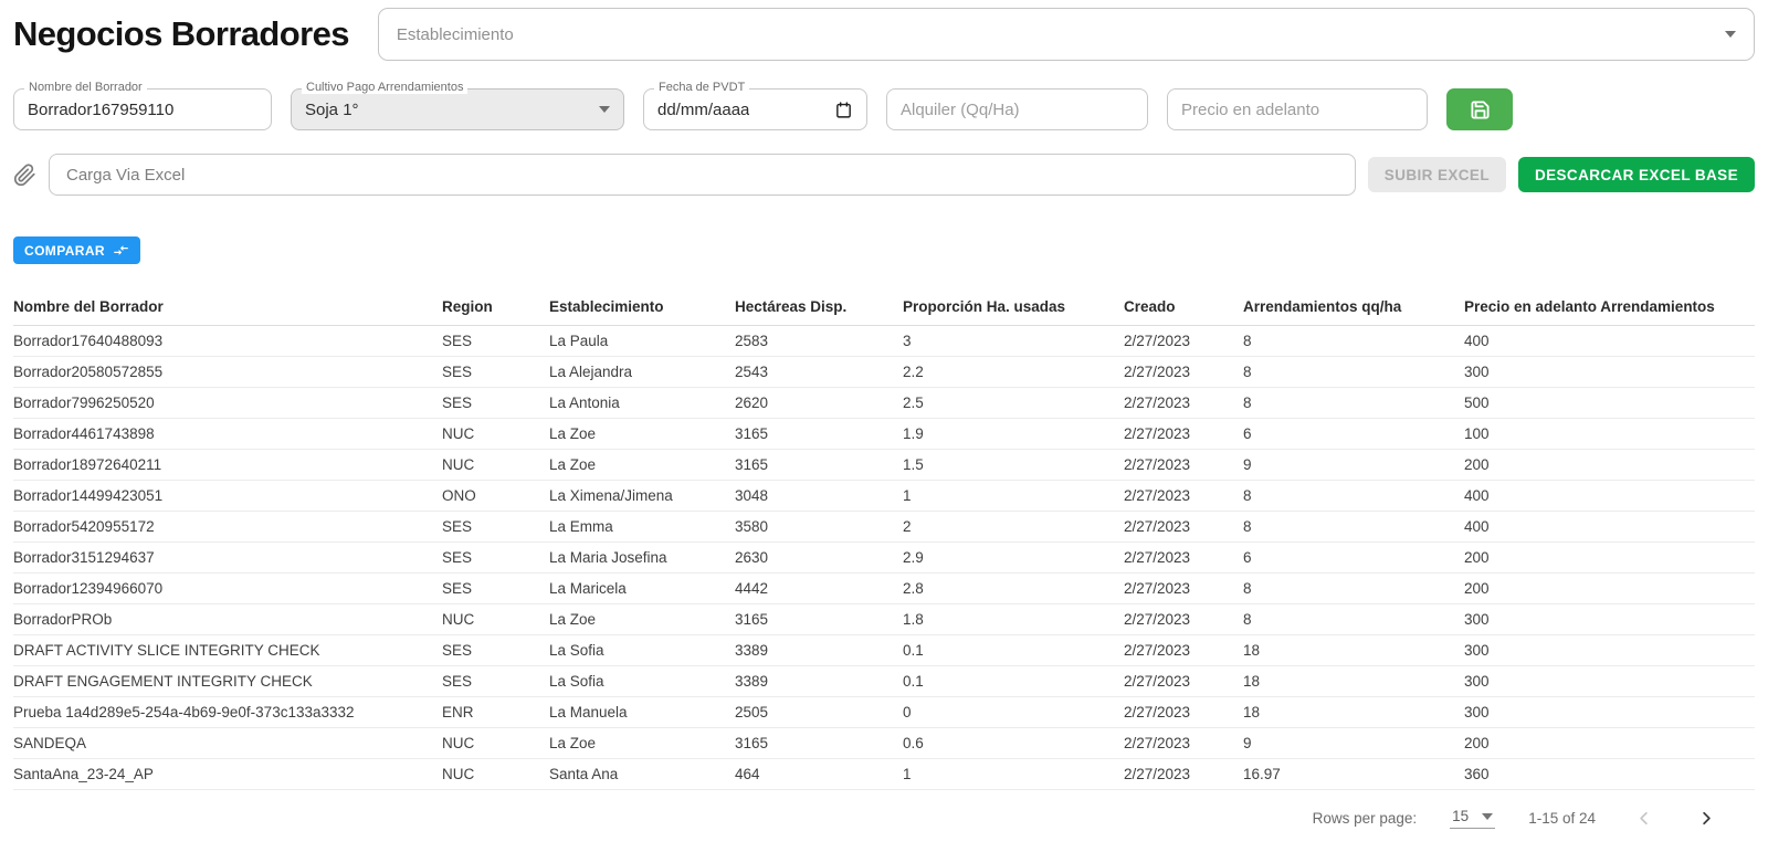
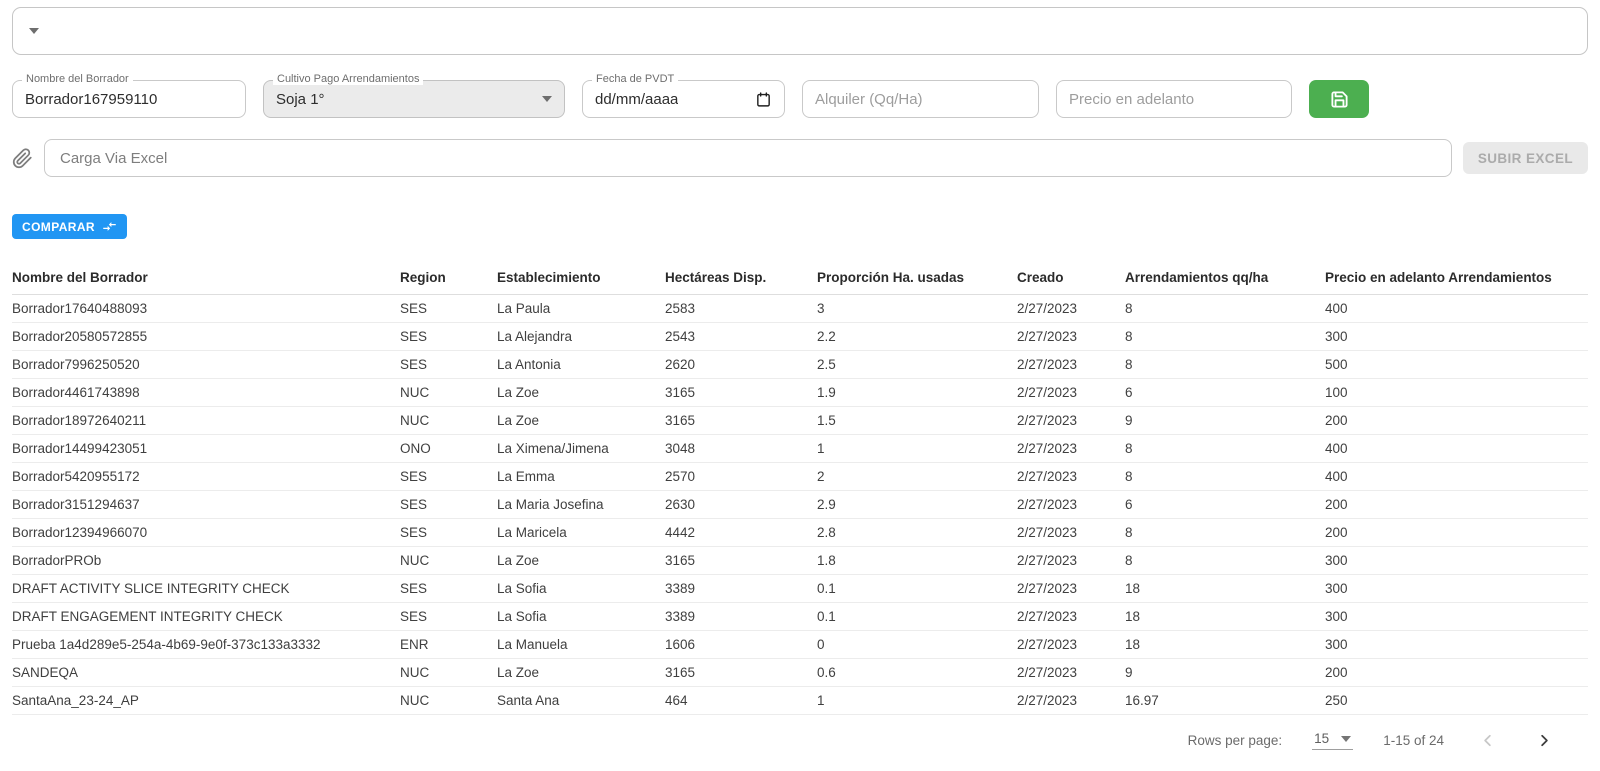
- Negocios Borradores
- Establecimiento
  Nombre del Borrador
  Borrador167959110
  Cultivo Pago Arrendamientos
  Soja 1°
  Fecha de PVDT
  dd/mm/aaaa
  Alquiler (Qq/Ha)
  Precio en adelanto
  Carga Via Excel
  SUBIR EXCEL
- DESCARCAR EXCEL BASE
  COMPARAR
  Nombre del Borrador	Region	Establecimiento	Hectáreas Disp.	Proporción Ha. usadas	Creado	Arrendamientos qq/ha	Precio en adelanto Arrendamientos
  Borrador17640488093	SES	La Paula	2583	3	2/27/2023	8	400
  Borrador20580572855	SES	La Alejandra	2543	2.2	2/27/2023	8	300
  Borrador7996250520	SES	La Antonia	2620	2.5	2/27/2023	8	500
  Borrador4461743898	NUC	La Zoe	3165	1.9	2/27/2023	6	100
  Borrador18972640211	NUC	La Zoe	3165	1.5	2/27/2023	9	200
  Borrador14499423051	ONO	La Ximena/Jimena	3048	1	2/27/2023	8	400
- Borrador5420955172	SES	La Emma	3580	2	2/27/2023	8	400
+ Borrador5420955172	SES	La Emma	2570	2	2/27/2023	8	400
  Borrador3151294637	SES	La Maria Josefina	2630	2.9	2/27/2023	6	200
  Borrador12394966070	SES	La Maricela	4442	2.8	2/27/2023	8	200
  BorradorPROb	NUC	La Zoe	3165	1.8	2/27/2023	8	300
  DRAFT ACTIVITY SLICE INTEGRITY CHECK	SES	La Sofia	3389	0.1	2/27/2023	18	300
  DRAFT ENGAGEMENT INTEGRITY CHECK	SES	La Sofia	3389	0.1	2/27/2023	18	300
- Prueba 1a4d289e5-254a-4b69-9e0f-373c133a3332	ENR	La Manuela	2505	0	2/27/2023	18	300
+ Prueba 1a4d289e5-254a-4b69-9e0f-373c133a3332	ENR	La Manuela	1606	0	2/27/2023	18	300
  SANDEQA	NUC	La Zoe	3165	0.6	2/27/2023	9	200
- SantaAna_23-24_AP	NUC	Santa Ana	464	1	2/27/2023	16.97	360
+ SantaAna_23-24_AP	NUC	Santa Ana	464	1	2/27/2023	16.97	250
  Rows per page:
  15
  1-15 of 24
